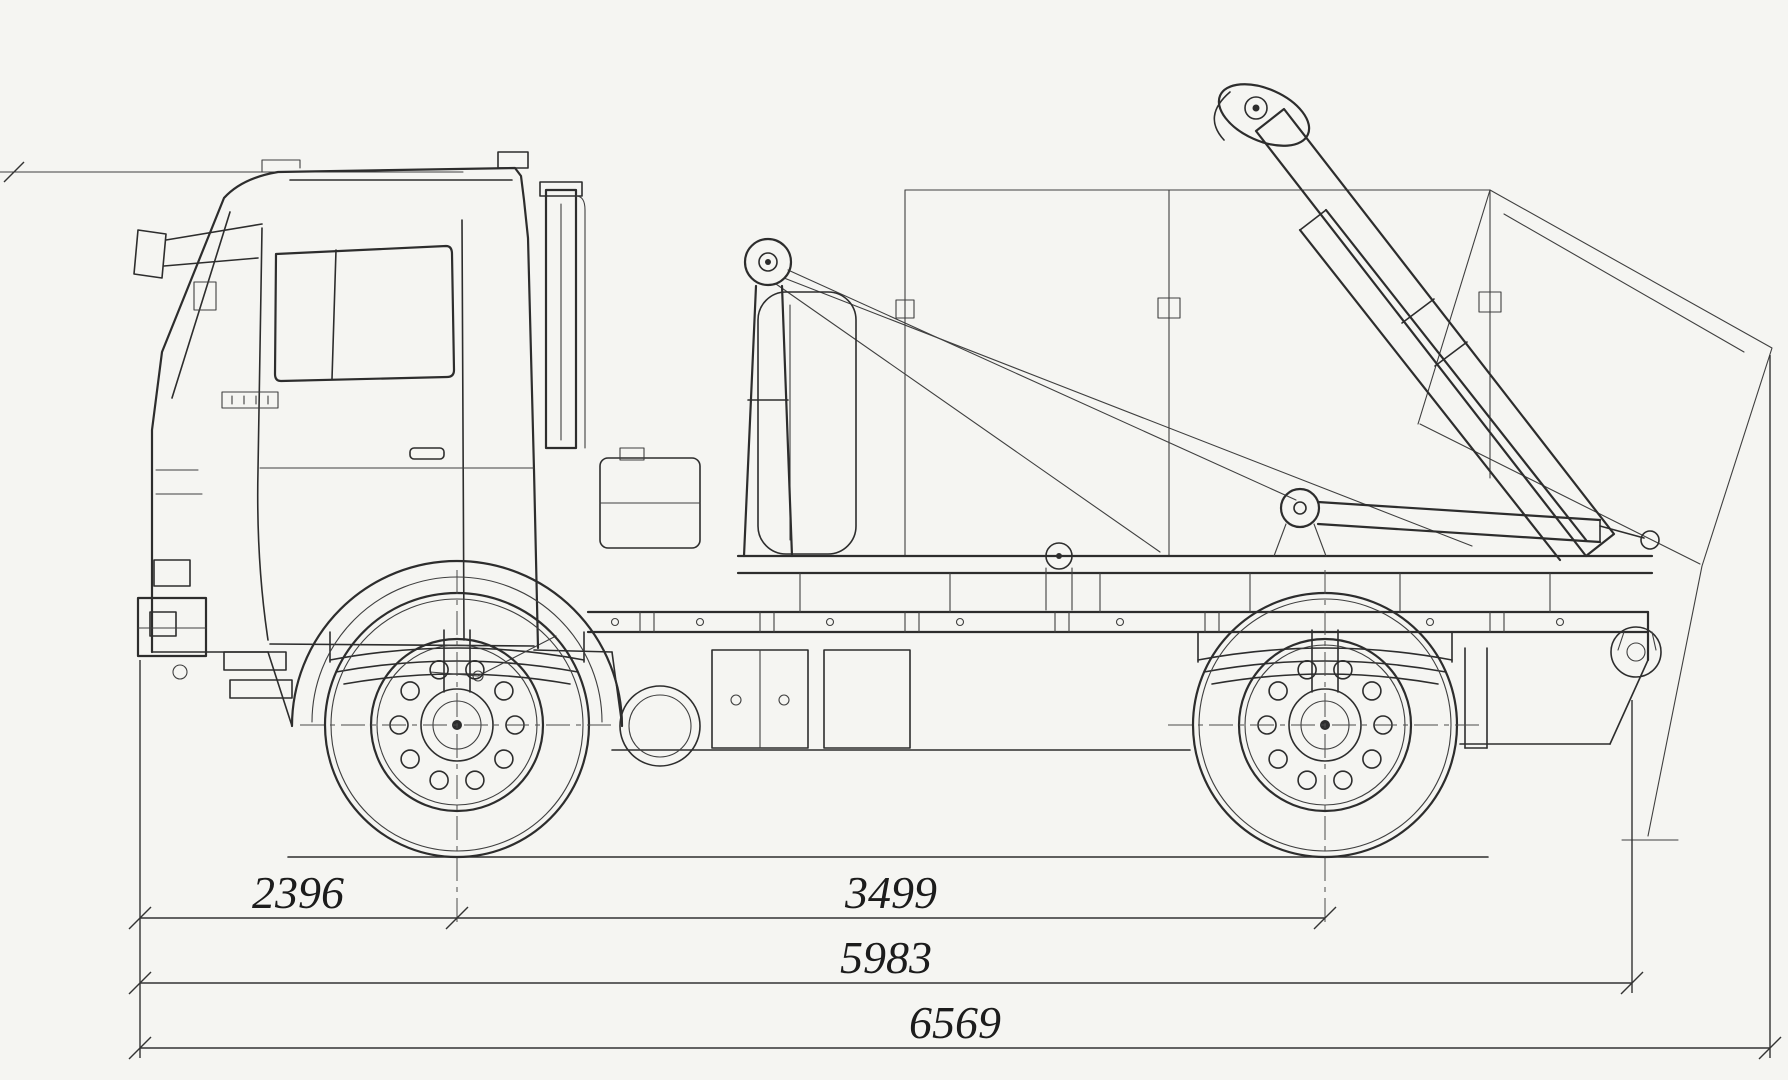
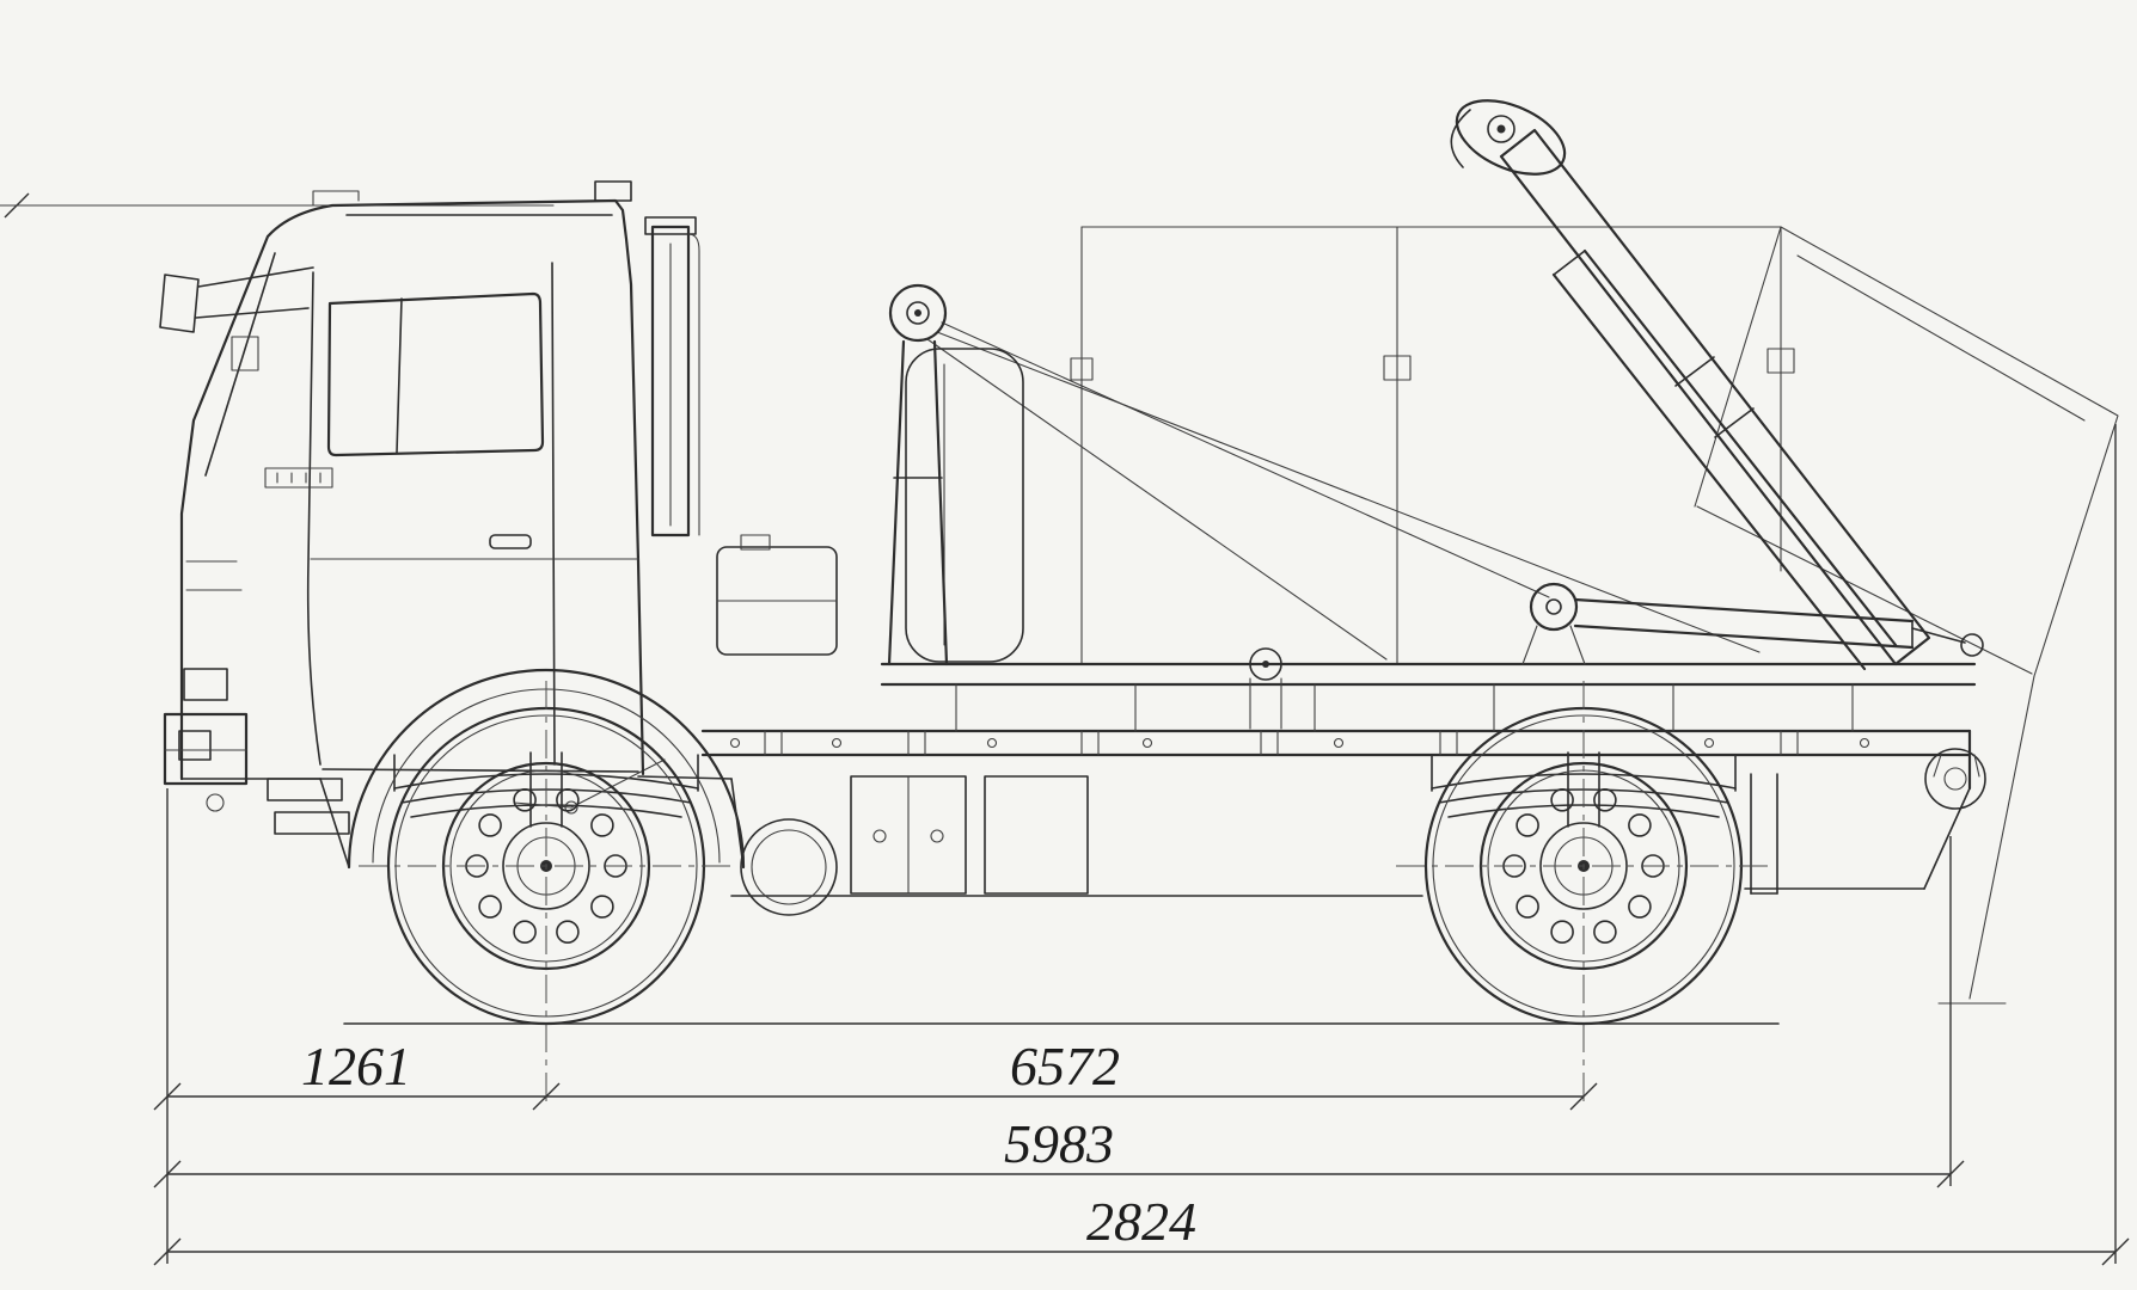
- 2396
+ 1261
- 3499
+ 6572
  5983
- 6569
+ 2824
